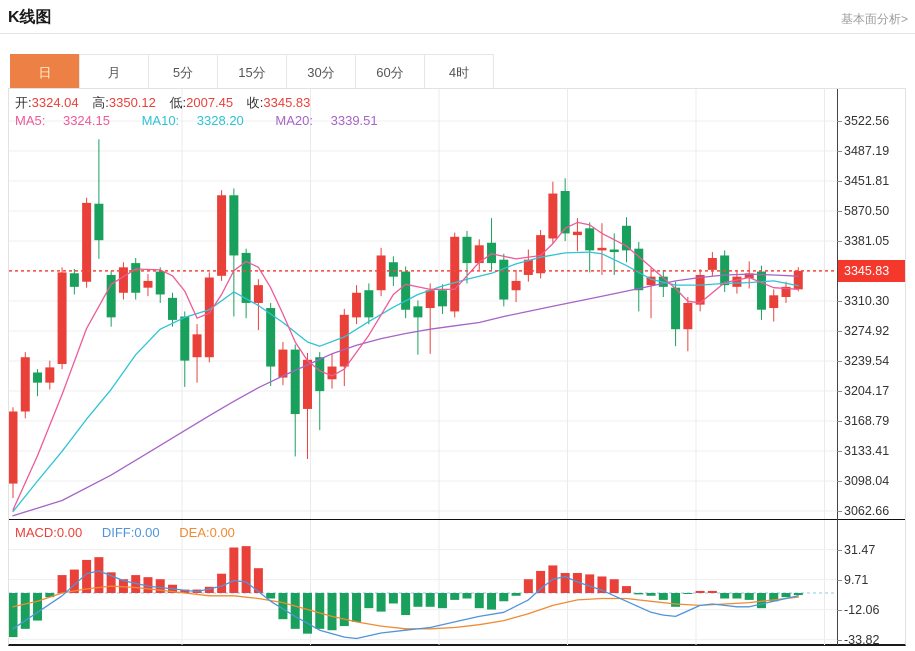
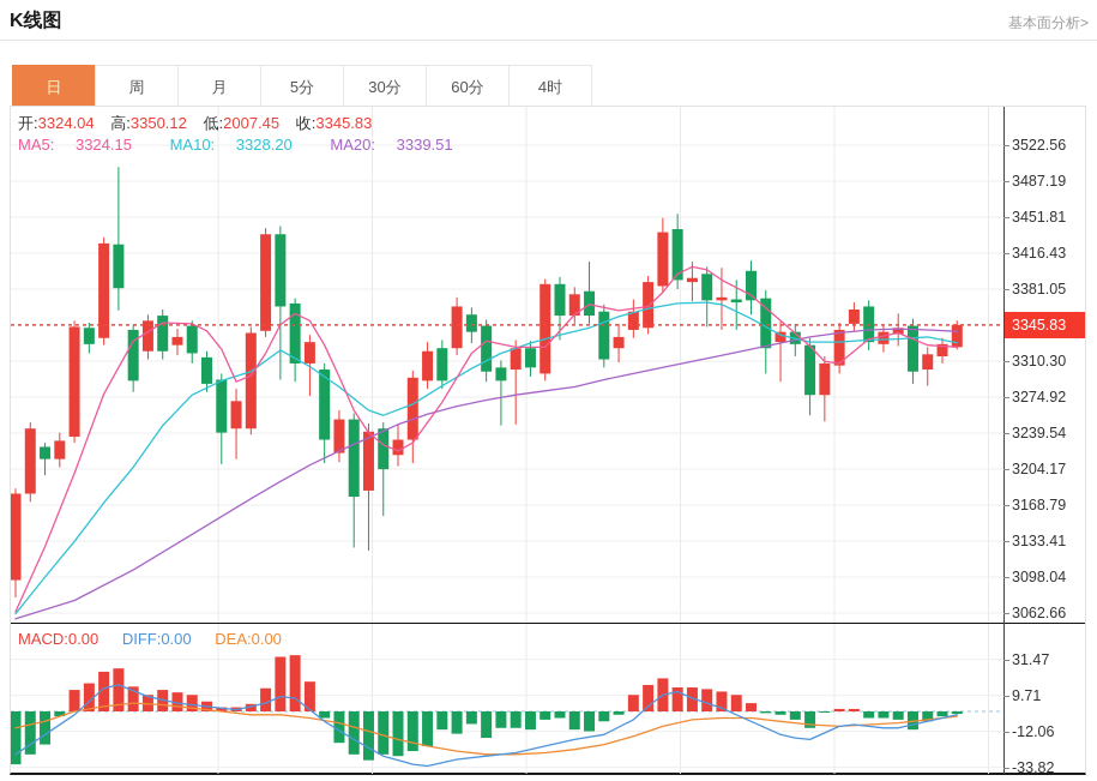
  K线图
  基本面分析>
  日
+ 周
  月
  5分
- 15分
  30分
  60分
  4时
  开:3324.04 高:3350.12 低:2007.45 收:3345.83
  MA5: 3324.15 MA10: 3328.20 MA20: 3339.51
  MACD:0.00 DIFF:0.00 DEA:0.00
  3522.56
  3487.19
  3451.81
- 5870.50
+ 3416.43
  3381.05
  3310.30
  3274.92
  3239.54
  3204.17
  3168.79
  3133.41
  3098.04
  3062.66
  31.47
  9.71
  -12.06
  -33.82
  3345.83
